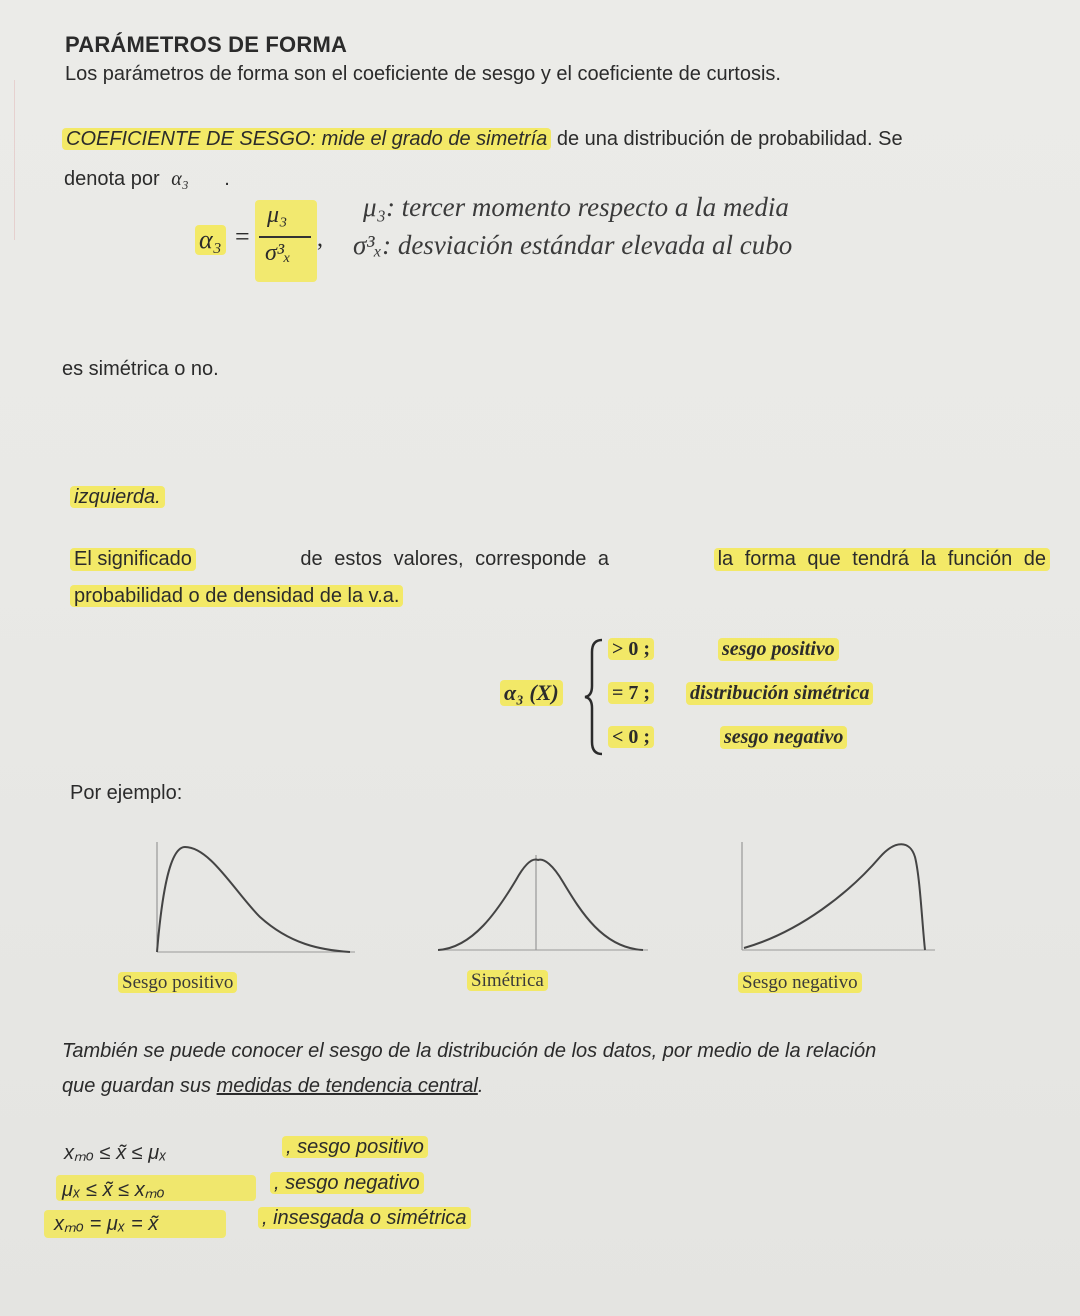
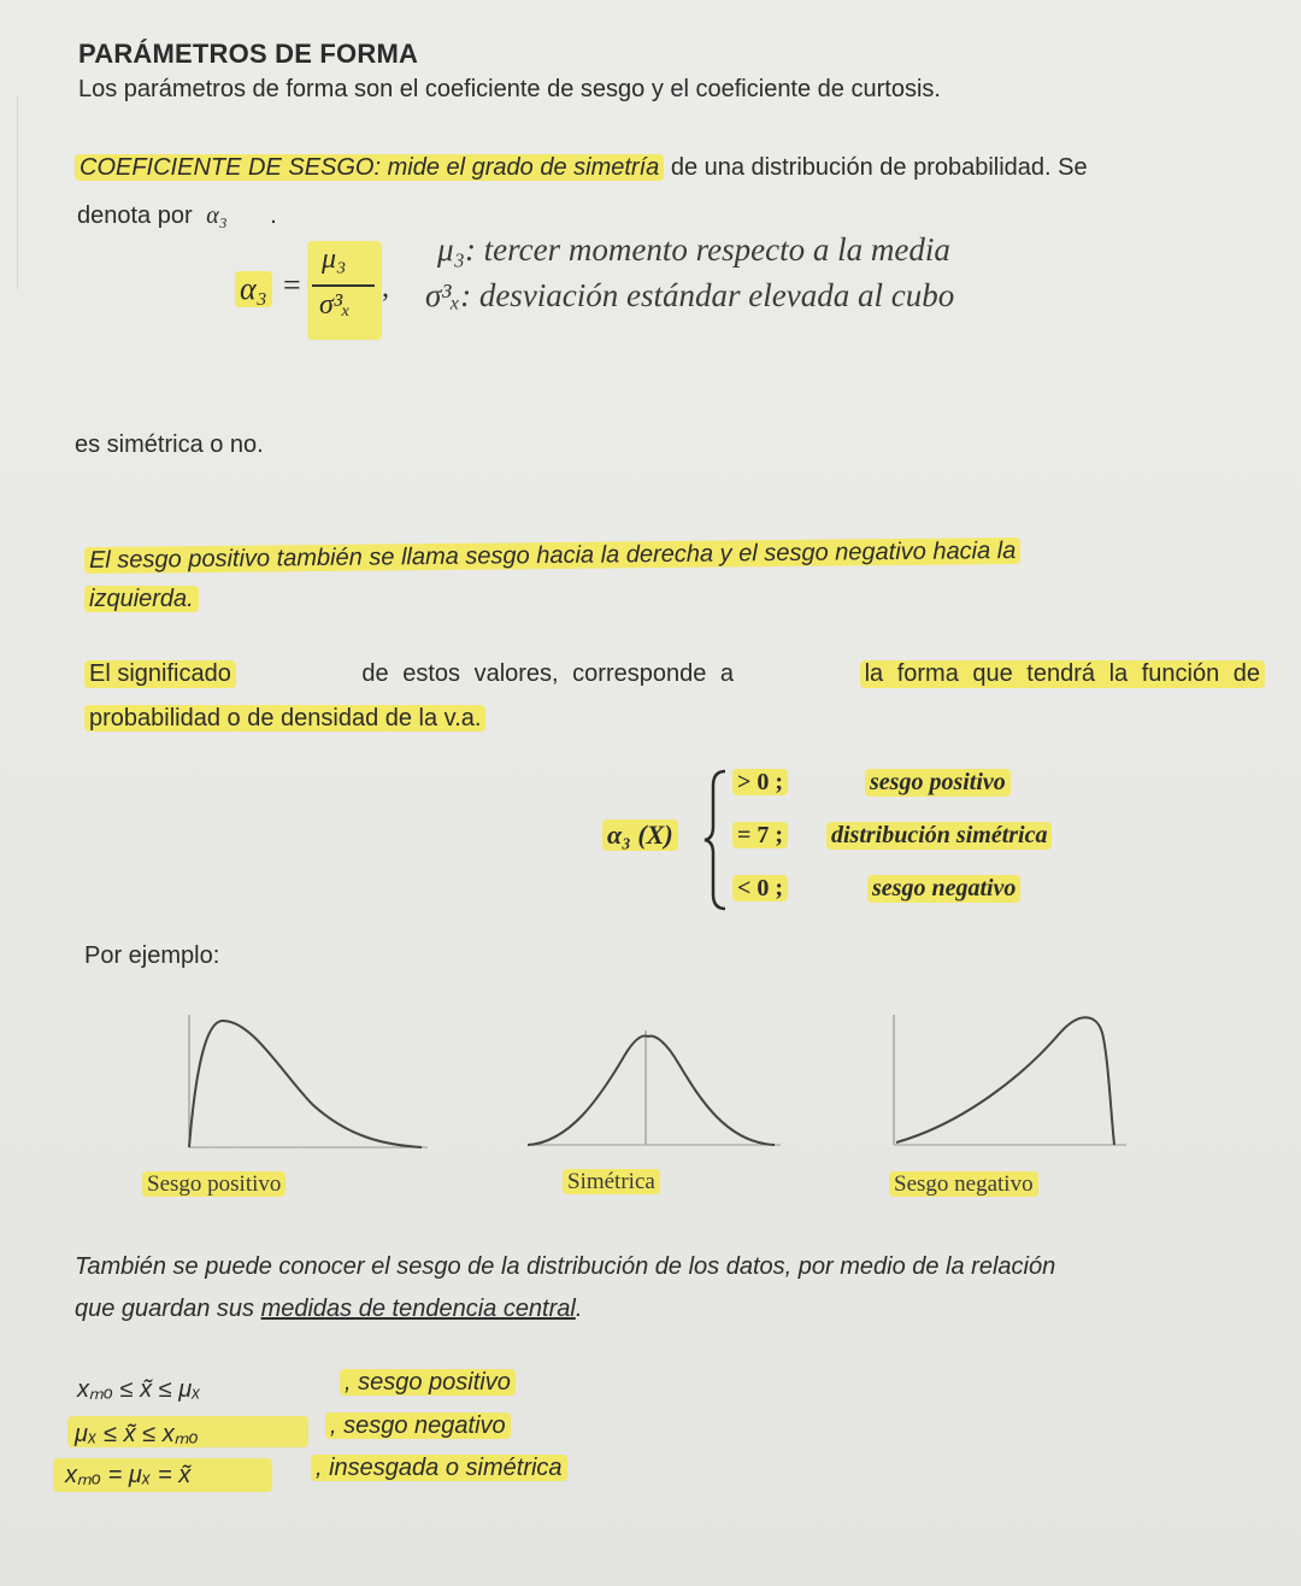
  PARÁMETROS DE FORMA
  Los parámetros de forma son el coeficiente de sesgo y el coeficiente de curtosis.
  COEFICIENTE DE SESGO: mide el grado de simetría de una distribución de probabilidad. Se
  denota por α₃ .
  α₃
  =
  μ₃
  σ³ₓ
  ,
  μ₃: tercer momento respecto a la media
  σ³ₓ: desviación estándar elevada al cubo
  es simétrica o no.
+ El sesgo positivo también se llama sesgo hacia la derecha y el sesgo negativo hacia la
  izquierda.
  El significado
  de estos valores, corresponde a
  la forma que tendrá la función de
  probabilidad o de densidad de la v.a.
  α₃ (X)
  > 0 ;
  sesgo positivo
  = 7 ;
  distribución simétrica
  < 0 ;
  sesgo negativo
  Por ejemplo:
  Sesgo positivo
  Simétrica
  Sesgo negativo
  También se puede conocer el sesgo de la distribución de los datos, por medio de la relación
  que guardan sus medidas de tendencia central.
  xₘₒ ≤ x̃ ≤ μₓ
  , sesgo positivo
  μₓ ≤ x̃ ≤ xₘₒ
  , sesgo negativo
  xₘₒ = μₓ = x̃
  , insesgada o simétrica
